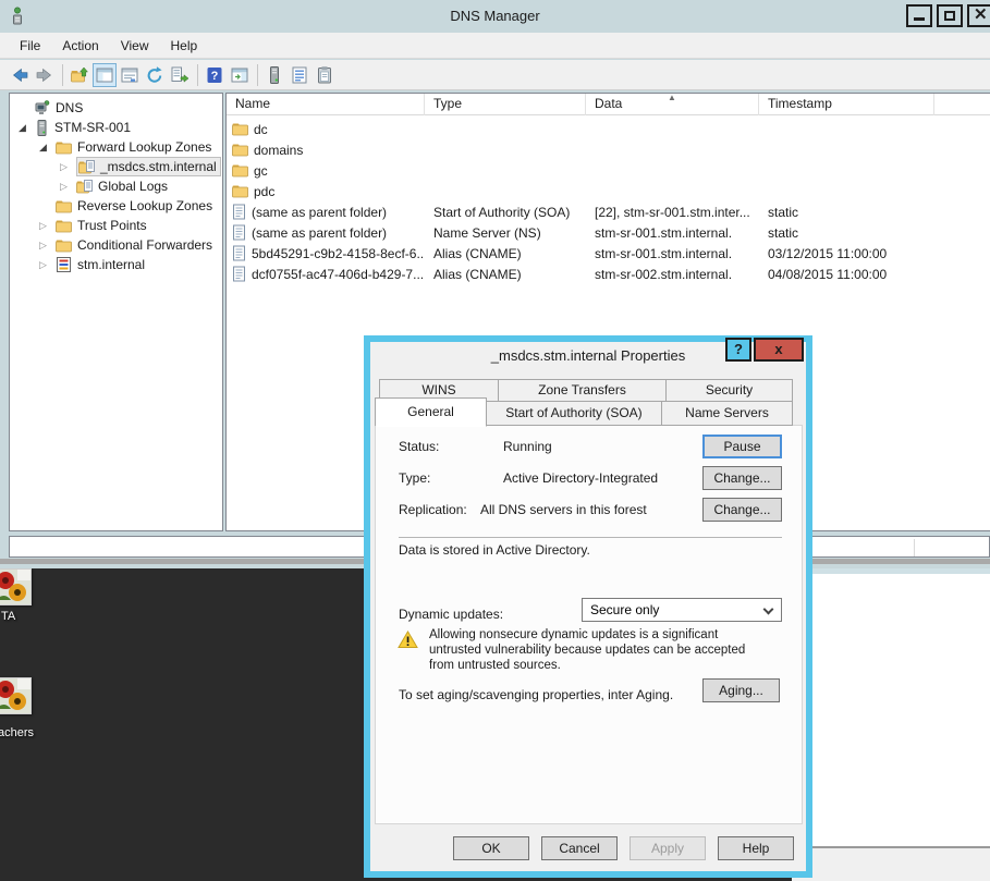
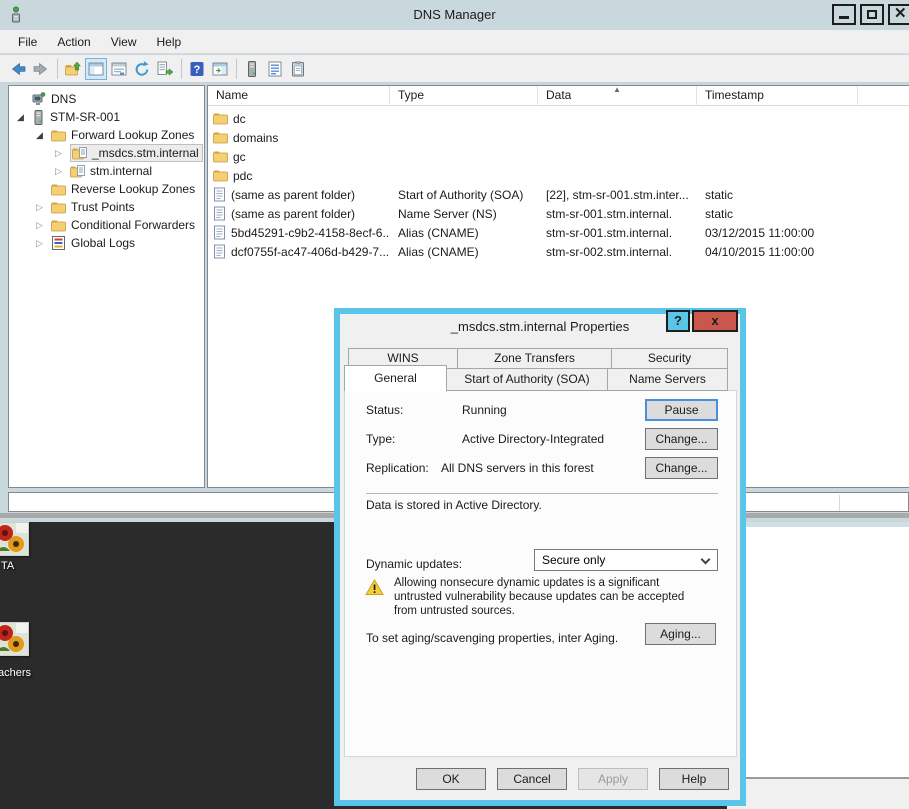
  TA
  achers
  DNS Manager
  ✕
  File
  Action
  View
  Help
  ?
  DNS
  STM-SR-001
  Forward Lookup Zones
  _msdcs.stm.internal
- Global Logs
+ stm.internal
  Reverse Lookup Zones
  Trust Points
  Conditional Forwarders
- stm.internal
+ Global Logs
  Name
  Type
  Data
  Timestamp
  ▲
  dc
  domains
  gc
  pdc
  (same as parent folder)
  Start of Authority (SOA)
  [22], stm-sr-001.stm.inter...
  static
  (same as parent folder)
  Name Server (NS)
  stm-sr-001.stm.internal.
  static
  5bd45291-c9b2-4158-8ecf-6..
  Alias (CNAME)
  stm-sr-001.stm.internal.
  03/12/2015 11:00:00
  dcf0755f-ac47-406d-b429-7...
  Alias (CNAME)
  stm-sr-002.stm.internal.
- 04/08/2015 11:00:00
+ 04/10/2015 11:00:00
  _msdcs.stm.internal Properties
  ?
  x
  WINS
  Zone Transfers
  Security
  General
  Start of Authority (SOA)
  Name Servers
  Status:
  Running
  Pause
  Type:
  Active Directory-Integrated
  Change...
  Replication:
  All DNS servers in this forest
  Change...
  Data is stored in Active Directory.
  Dynamic updates:
  Secure only
  Allowing nonsecure dynamic updates is a significant untrusted vulnerability because updates can be accepted from untrusted sources.
  To set aging/scavenging properties, inter Aging.
  Aging...
  OK
  Cancel
  Apply
  Help
